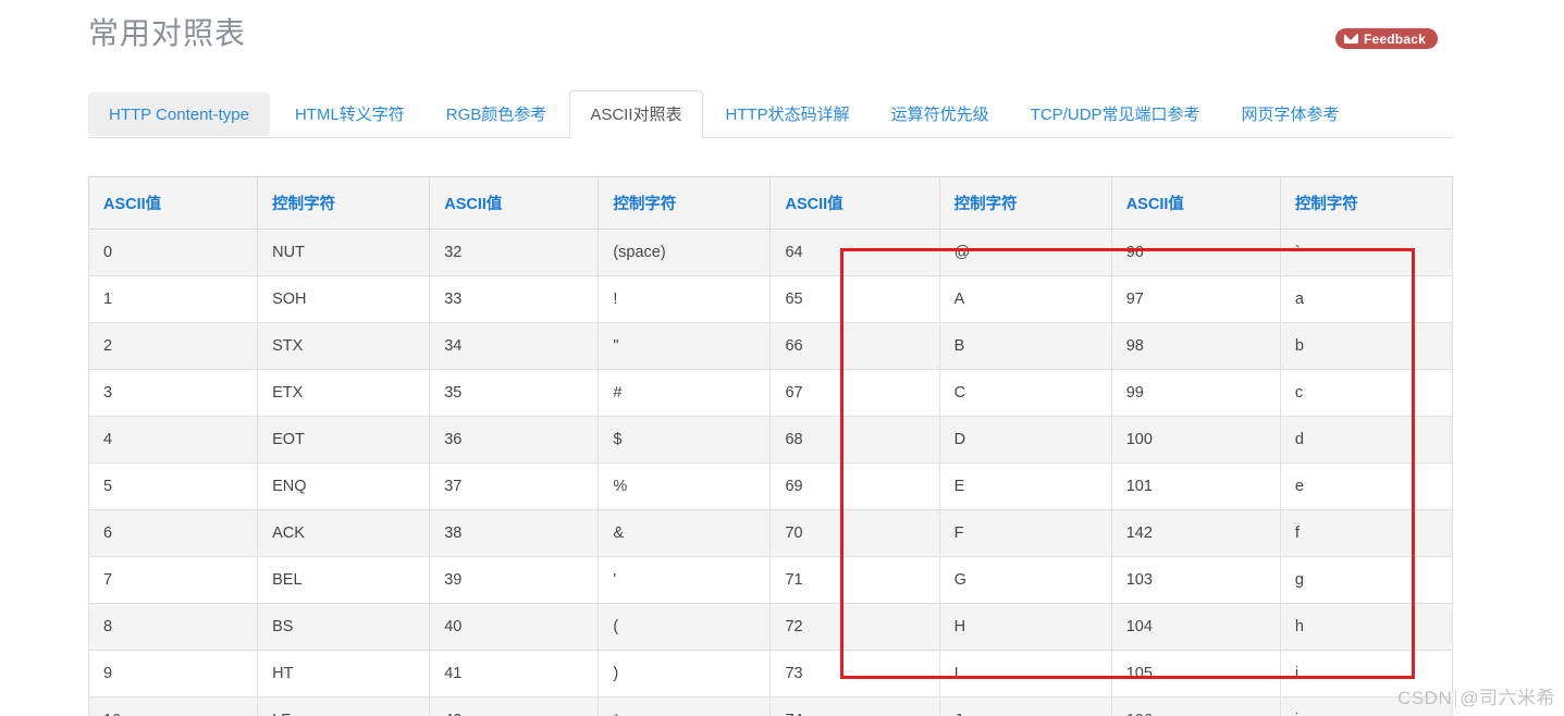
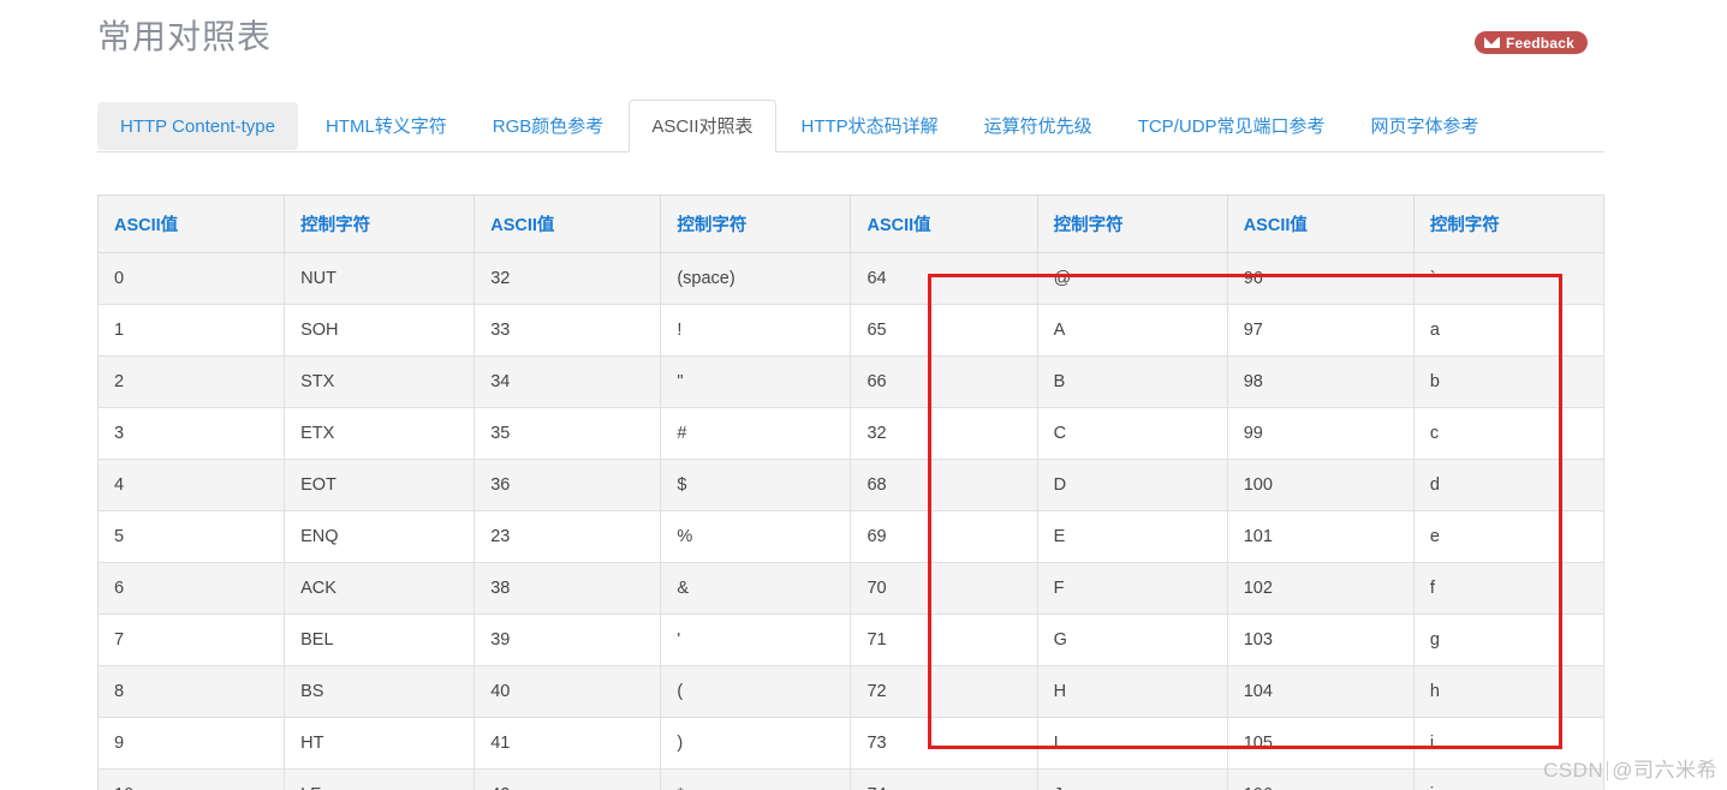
  常用对照表
  Feedback
  HTTP Content-type
  HTML转义字符
  RGB颜色参考
  ASCII对照表
  HTTP状态码详解
  运算符优先级
  TCP/UDP常见端口参考
  网页字体参考
  ASCII值	控制字符	ASCII值	控制字符	ASCII值	控制字符	ASCII值	控制字符
  0	NUT	32	(space)	64	@	96	`
  1	SOH	33	!	65	A	97	a
  2	STX	34	"	66	B	98	b
- 3	ETX	35	#	67	C	99	c
+ 3	ETX	35	#	32	C	99	c
  4	EOT	36	$	68	D	100	d
- 5	ENQ	37	%	69	E	101	e
+ 5	ENQ	23	%	69	E	101	e
- 6	ACK	38	&	70	F	142	f
+ 6	ACK	38	&	70	F	102	f
  7	BEL	39	'	71	G	103	g
  8	BS	40	(	72	H	104	h
  9	HT	41	)	73	I	105	i
  CSDN @司六米希
